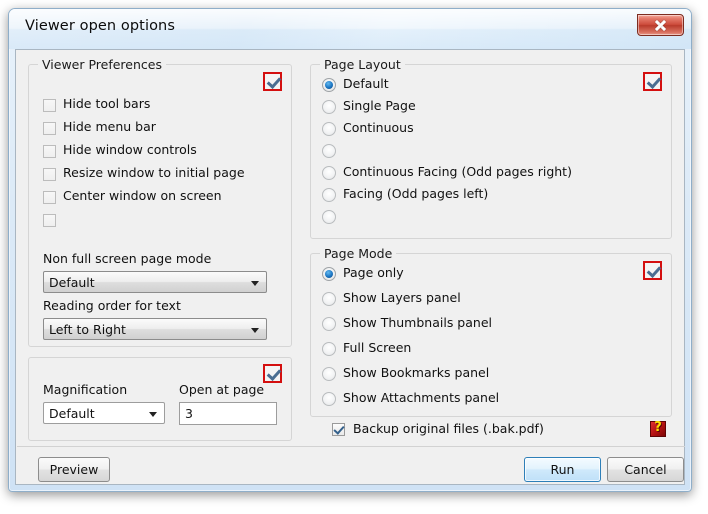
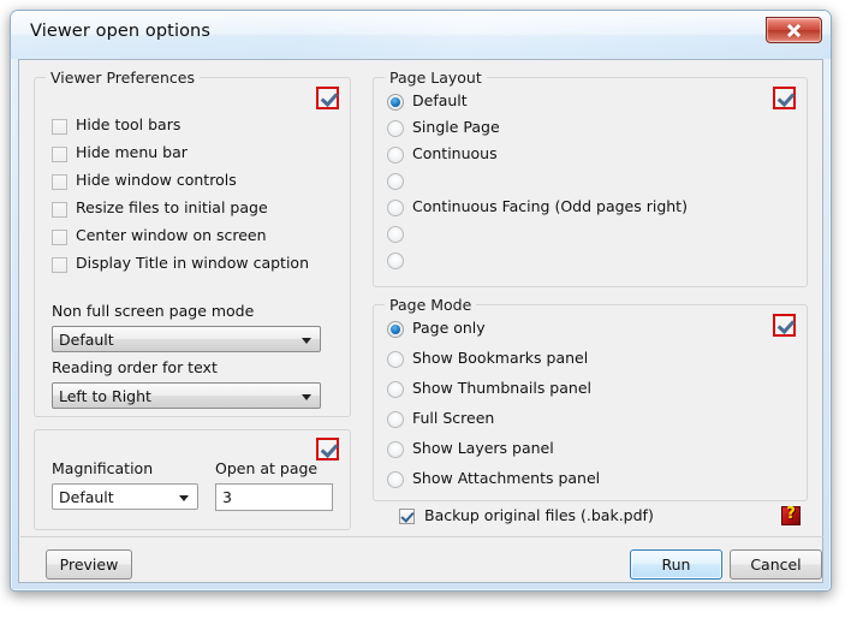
  Viewer open options
  Viewer Preferences
  Hide tool bars
  Hide menu bar
  Hide window controls
- Resize window to initial page
+ Resize files to initial page
  Center window on screen
+ Display Title in window caption
  Non full screen page mode
  Default
  Reading order for text
  Left to Right
  Magnification
  Default
  Open at page
  3
  Page Layout
  Default
  Single Page
  Continuous
  Continuous Facing (Odd pages right)
- Facing (Odd pages left)
  Page Mode
  Page only
- Show Layers panel
+ Show Bookmarks panel
  Show Thumbnails panel
  Full Screen
- Show Bookmarks panel
+ Show Layers panel
  Show Attachments panel
  Backup original files (.bak.pdf)
  ?
  Preview
  Run
  Cancel
